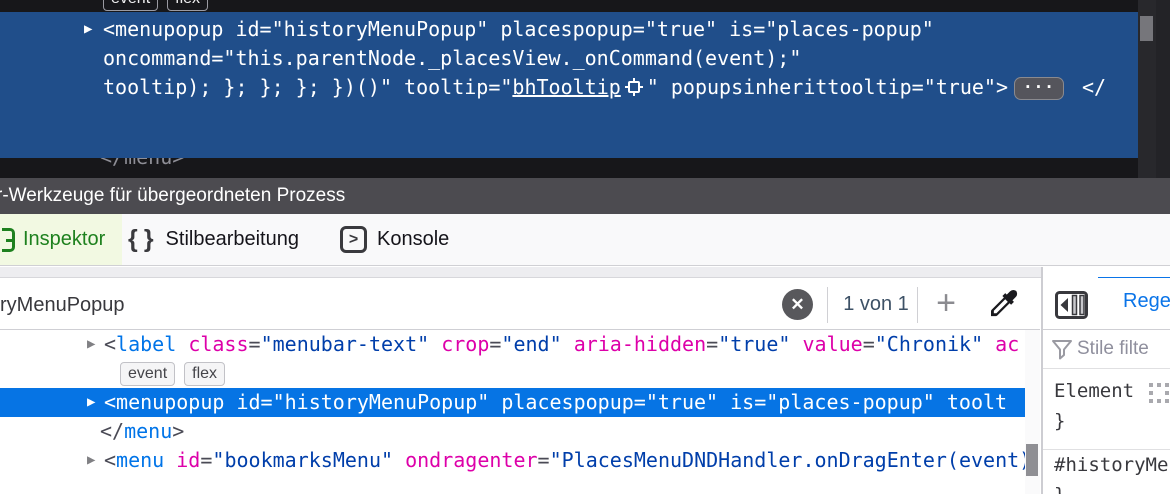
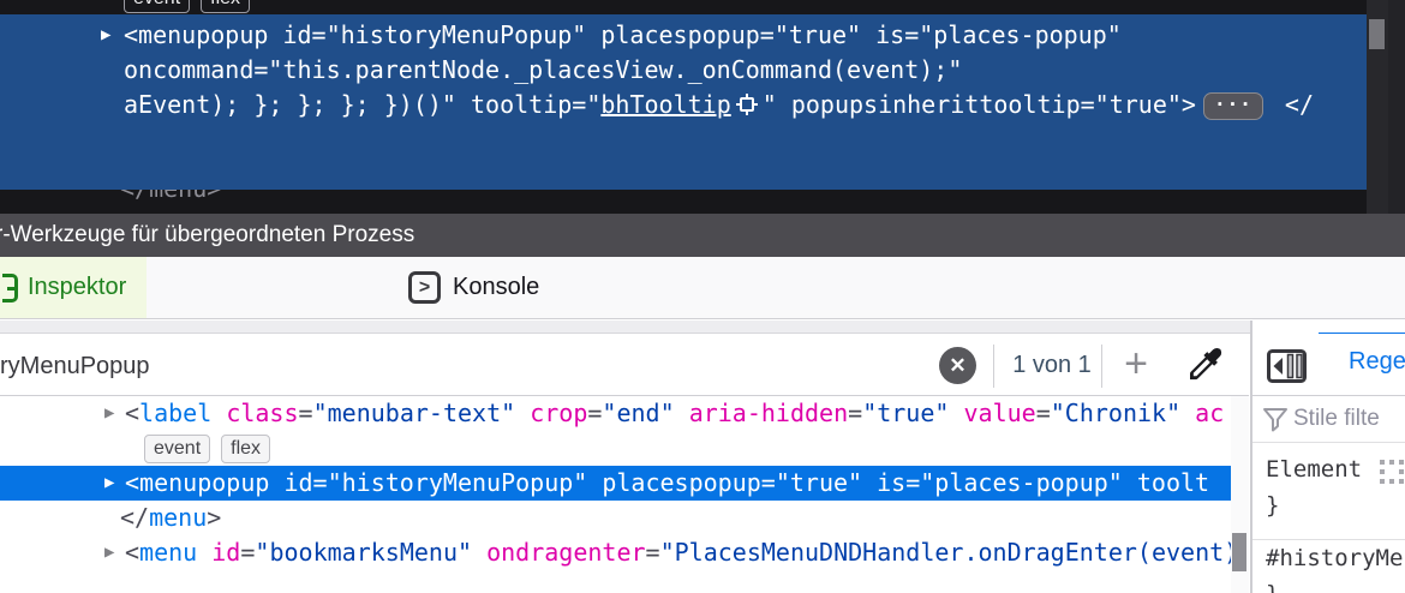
  ▶
  <menupopup id="historyMenuPopup" placespopup="true" is="places-popup"
  oncommand="this.parentNode._placesView._onCommand(event);"
- tooltip); }; }; }; })()" tooltip="bhTooltip " popupsinherittooltip="true"> ··· </
+ aEvent); }; }; }; })()" tooltip="bhTooltip " popupsinherittooltip="true"> ··· </
  -Werkzeuge für übergeordneten Prozess
  Inspektor
- { }
- Stilbearbeitung
  >
  Konsole
  ryMenuPopup
  ✕
  1 von 1
  +
  ▶
  <label class="menubar-text" crop="end" aria-hidden="true" value="Chronik" ac
  event flex
  ▶
  <menupopup id="historyMenuPopup" placespopup="true" is="places-popup" toolt
  </menu>
  ▶
  <menu id="bookmarksMenu" ondragenter="PlacesMenuDNDHandler.onDragEnter(event
  Rege
  Stile filte
  Element
  }
  #historyMe
